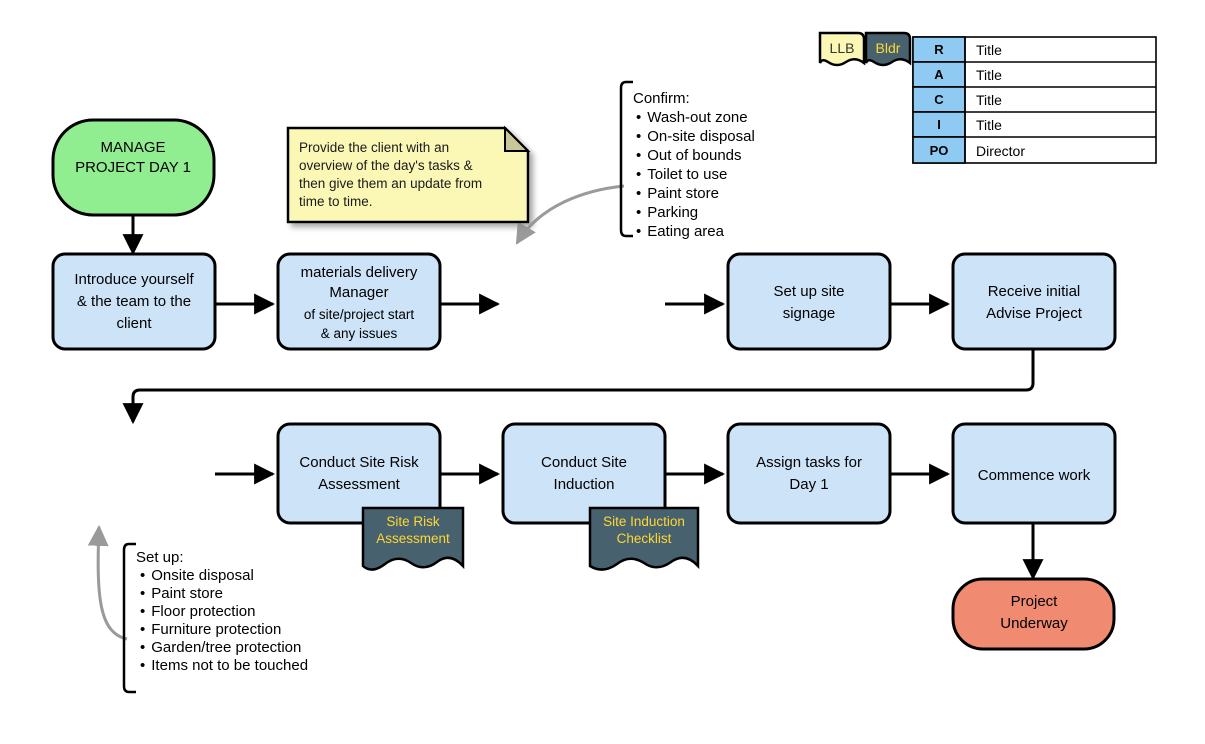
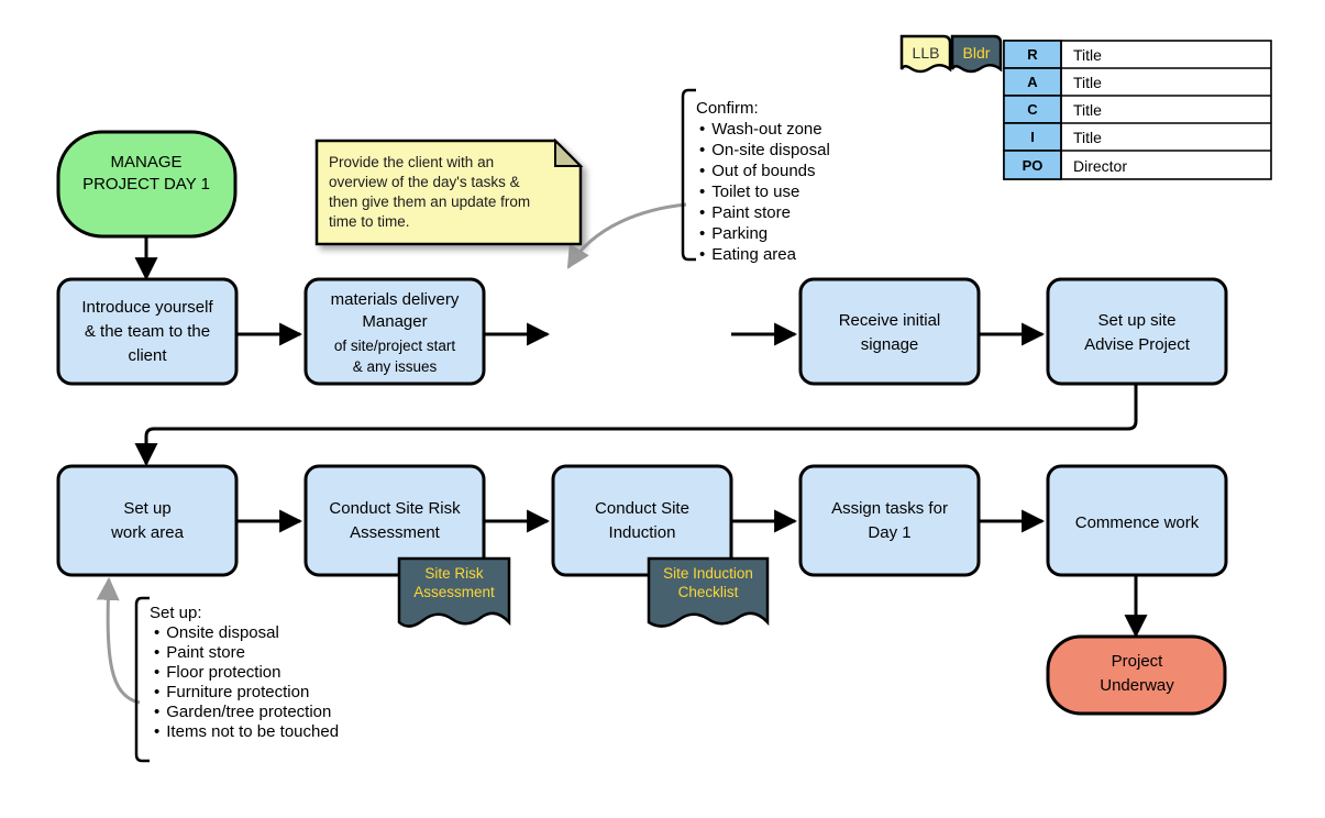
  MANAGE
  PROJECT DAY 1
  Introduce yourself
  & the team to the
  client
  materials delivery
  Manager
  of site/project start
  & any issues
- Set up site
+ Receive initial
  signage
- Receive initial
+ Set up site
  Advise Project
+ Set up
+ work area
  Conduct Site Risk
  Assessment
  Conduct Site
  Induction
  Assign tasks for
  Day 1
  Commence work
  Site Risk
  Assessment
  Site Induction
  Checklist
  Project
  Underway
  Provide the client with an
  overview of the day's tasks &
  then give them an update from
  time to time.
  Confirm:
  • Wash-out zone
  • On-site disposal
  • Out of bounds
  • Toilet to use
  • Paint store
  • Parking
  • Eating area
  Set up:
  • Onsite disposal
  • Paint store
  • Floor protection
  • Furniture protection
  • Garden/tree protection
  • Items not to be touched
  LLB
  Bldr
  R
  Title
  A
  Title
  C
  Title
  I
  Title
  PO
  Director
